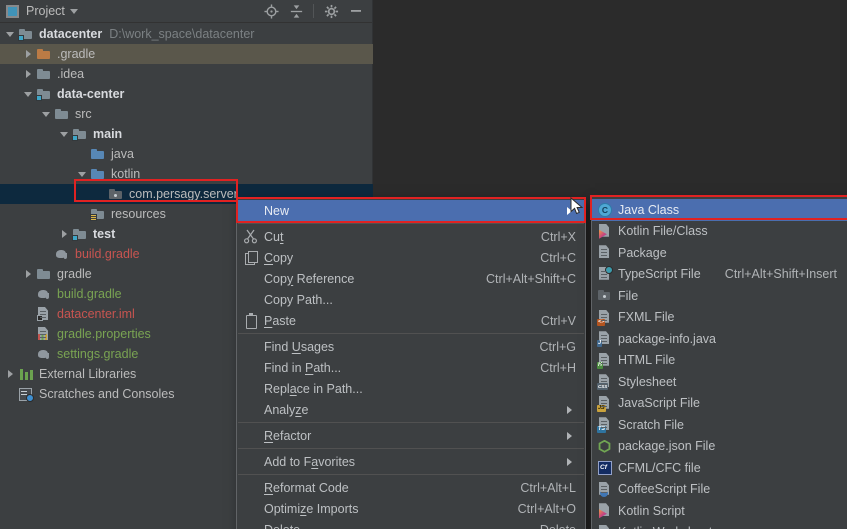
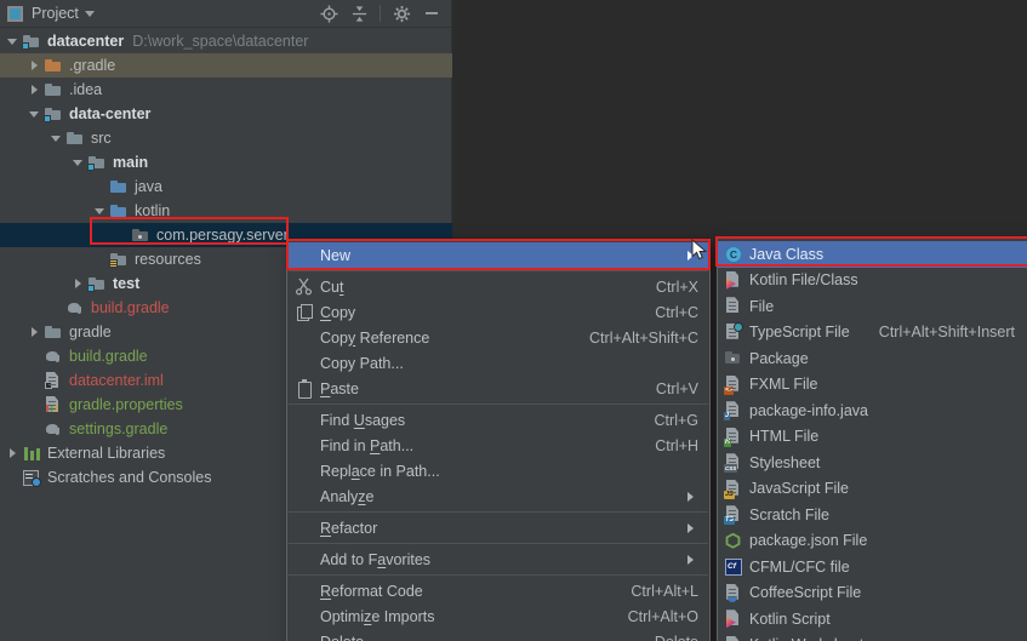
  Project
  datacenter
  D:\work_space\datacenter
  .gradle
  .idea
  data-center
  src
  main
  java
  kotlin
  com.persagy.server
  resources
  test
  build.gradle
  gradle
  build.gradle
  datacenter.iml
  gradle.properties
  settings.gradle
  External Libraries
  Scratches and Consoles
  New
  Cut
  Ctrl+X
  Copy
  Ctrl+C
  Copy Reference
  Ctrl+Alt+Shift+C
  Copy Path...
  Paste
  Ctrl+V
  Find Usages
  Ctrl+G
  Find in Path...
  Ctrl+H
  Replace in Path...
  Analyze
  Refactor
  Add to Favorites
  Reformat Code
  Ctrl+Alt+L
  Optimize Imports
  Ctrl+Alt+O
  Java Class
  Kotlin File/Class
- Package
+ File
  TypeScript File
  Ctrl+Alt+Shift+Insert
- File
+ Package
  FXML File
  package-info.java
  HTML File
  Stylesheet
  JavaScript File
  Scratch File
  package.json File
  CFML/CFC file
  CoffeeScript File
  Kotlin Script
